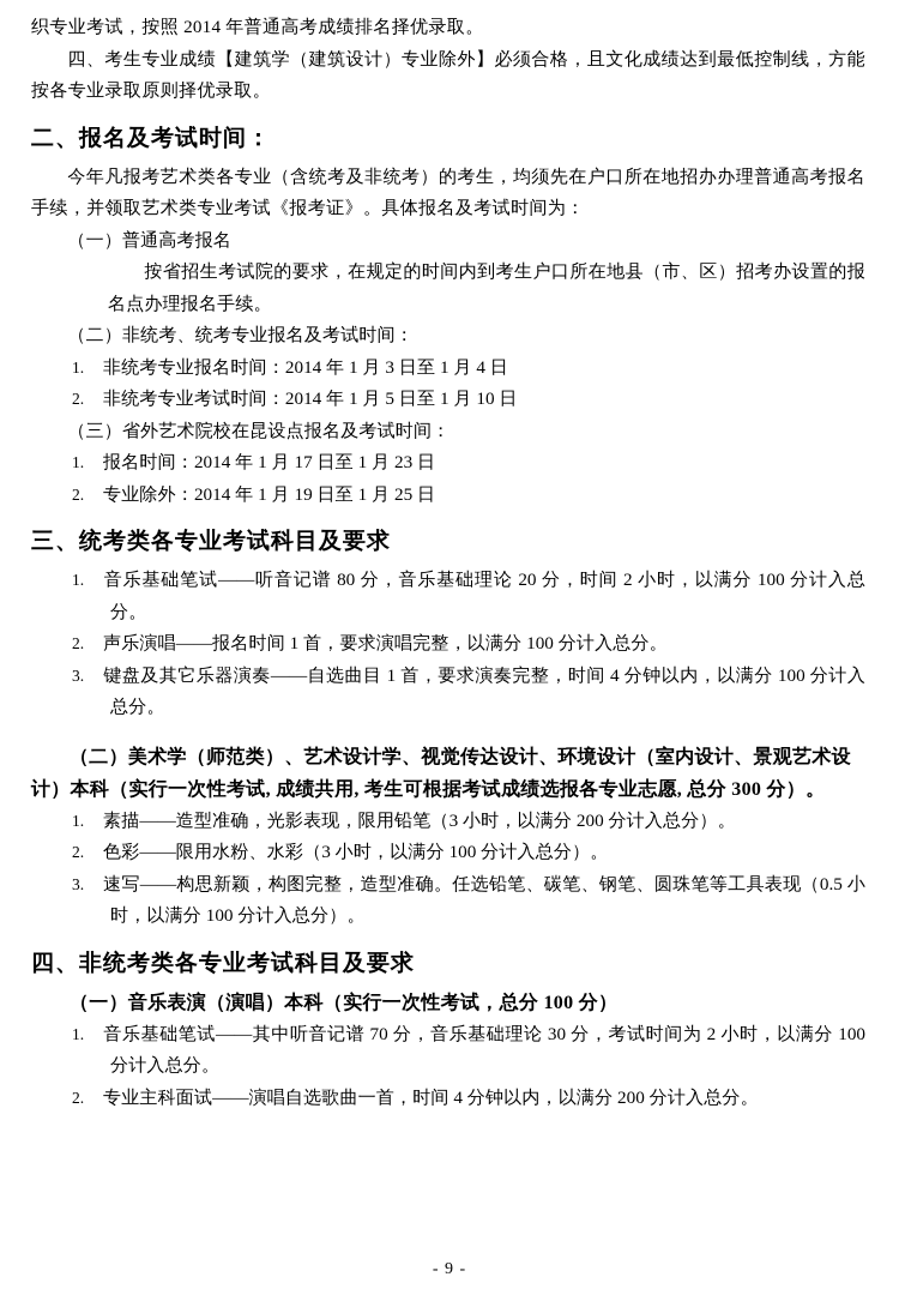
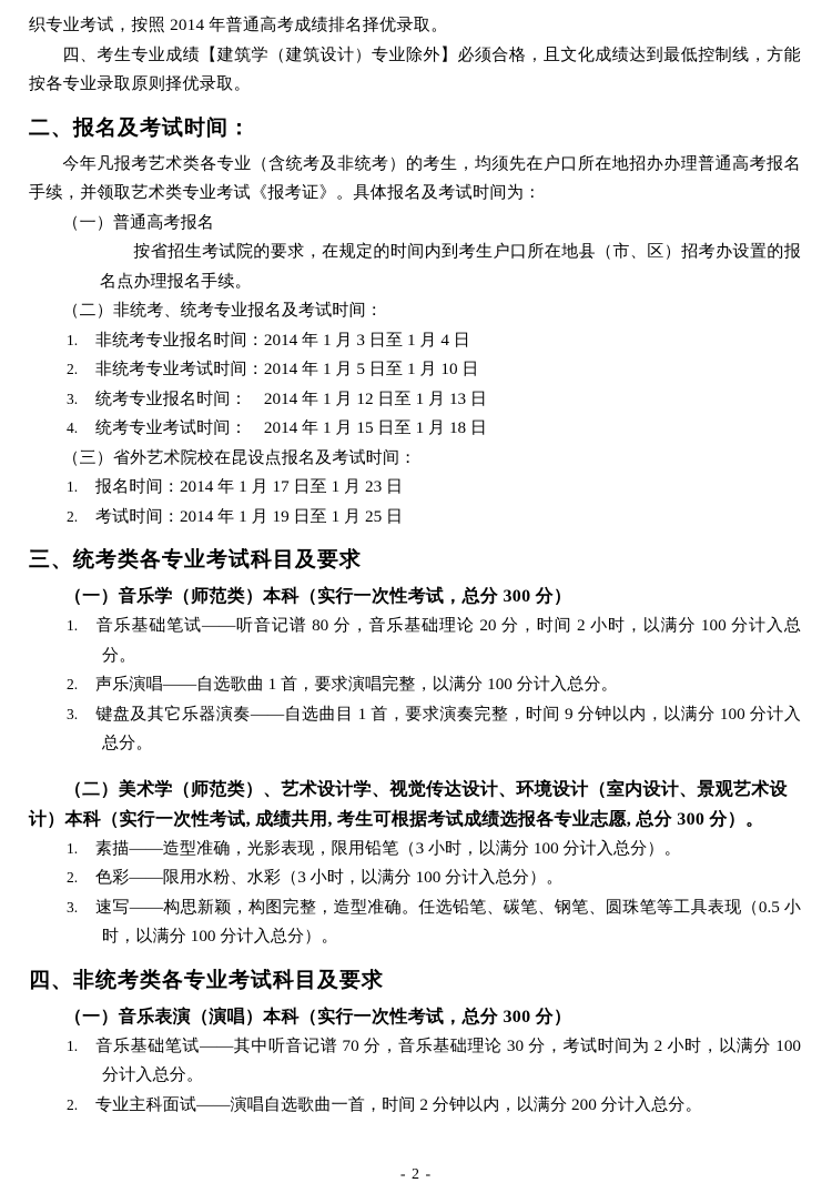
  织专业考试，按照 2014 年普通高考成绩排名择优录取。
  四、考生专业成绩【建筑学（建筑设计）专业除外】必须合格，且文化成绩达到最低控制线，方能按各专业录取原则择优录取。
  二、报名及考试时间：
  今年凡报考艺术类各专业（含统考及非统考）的考生，均须先在户口所在地招办办理普通高考报名手续，并领取艺术类专业考试《报考证》。具体报名及考试时间为：
  （一）普通高考报名
  按省招生考试院的要求，在规定的时间内到考生户口所在地县（市、区）招考办设置的报名点办理报名手续。
  （二）非统考、统考专业报名及考试时间：
  1. 非统考专业报名时间：2014 年 1 月 3 日至 1 月 4 日
  2. 非统考专业考试时间：2014 年 1 月 5 日至 1 月 10 日
+ 3. 统考专业报名时间： 2014 年 1 月 12 日至 1 月 13 日
+ 4. 统考专业考试时间： 2014 年 1 月 15 日至 1 月 18 日
  （三）省外艺术院校在昆设点报名及考试时间：
  1. 报名时间：2014 年 1 月 17 日至 1 月 23 日
- 2. 专业除外：2014 年 1 月 19 日至 1 月 25 日
+ 2. 考试时间：2014 年 1 月 19 日至 1 月 25 日
  三、统考类各专业考试科目及要求
+ （一）音乐学（师范类）本科（实行一次性考试，总分 300 分）
  1. 音乐基础笔试——听音记谱 80 分，音乐基础理论 20 分，时间 2 小时，以满分 100 分计入总分。
- 2. 声乐演唱——报名时间 1 首，要求演唱完整，以满分 100 分计入总分。
+ 2. 声乐演唱——自选歌曲 1 首，要求演唱完整，以满分 100 分计入总分。
- 3. 键盘及其它乐器演奏——自选曲目 1 首，要求演奏完整，时间 4 分钟以内，以满分 100 分计入总分。
+ 3. 键盘及其它乐器演奏——自选曲目 1 首，要求演奏完整，时间 9 分钟以内，以满分 100 分计入总分。
  （二）美术学（师范类）、艺术设计学、视觉传达设计、环境设计（室内设计、景观艺术设计）本科（实行一次性考试, 成绩共用, 考生可根据考试成绩选报各专业志愿, 总分 300 分）。
- 1. 素描——造型准确，光影表现，限用铅笔（3 小时，以满分 200 分计入总分）。
+ 1. 素描——造型准确，光影表现，限用铅笔（3 小时，以满分 100 分计入总分）。
  2. 色彩——限用水粉、水彩（3 小时，以满分 100 分计入总分）。
  3. 速写——构思新颖，构图完整，造型准确。任选铅笔、碳笔、钢笔、圆珠笔等工具表现（0.5 小时，以满分 100 分计入总分）。
  四、非统考类各专业考试科目及要求
- （一）音乐表演（演唱）本科（实行一次性考试，总分 100 分）
+ （一）音乐表演（演唱）本科（实行一次性考试，总分 300 分）
  1. 音乐基础笔试——其中听音记谱 70 分，音乐基础理论 30 分，考试时间为 2 小时，以满分 100 分计入总分。
- 2. 专业主科面试——演唱自选歌曲一首，时间 4 分钟以内，以满分 200 分计入总分。
+ 2. 专业主科面试——演唱自选歌曲一首，时间 2 分钟以内，以满分 200 分计入总分。
- - 9 -
+ - 2 -
